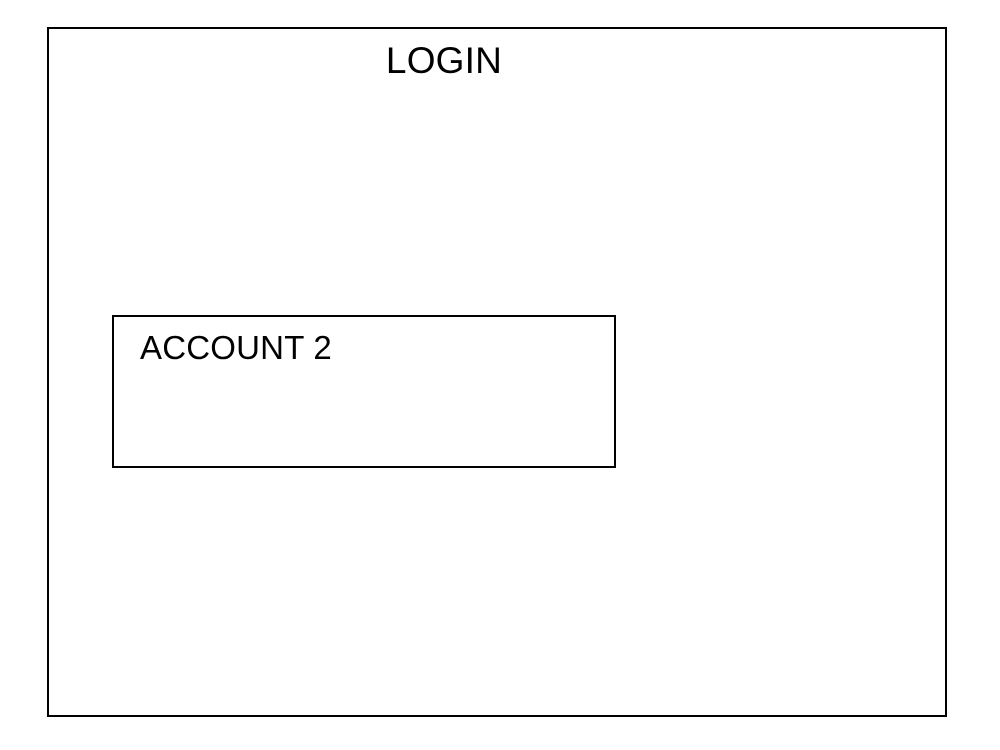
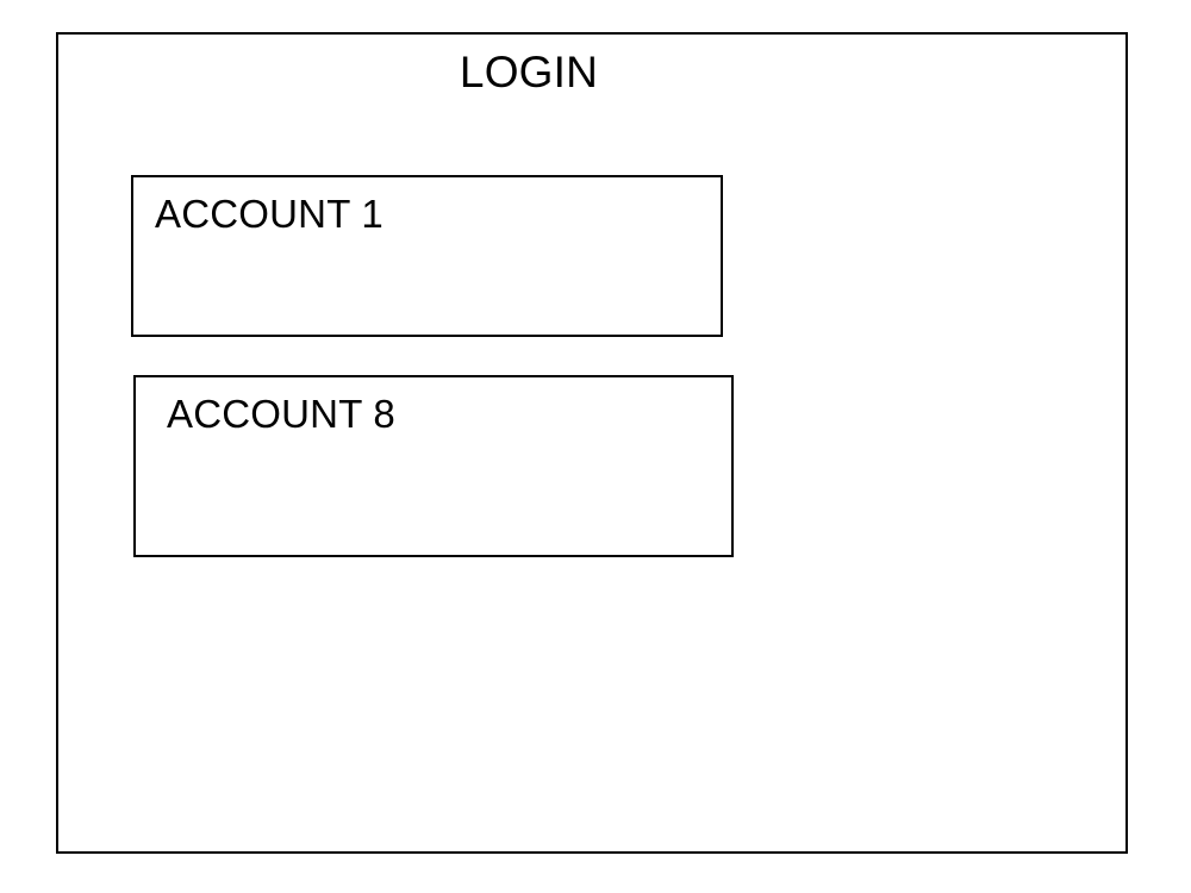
  LOGIN
+ ACCOUNT 1
- ACCOUNT 2
+ ACCOUNT 8
